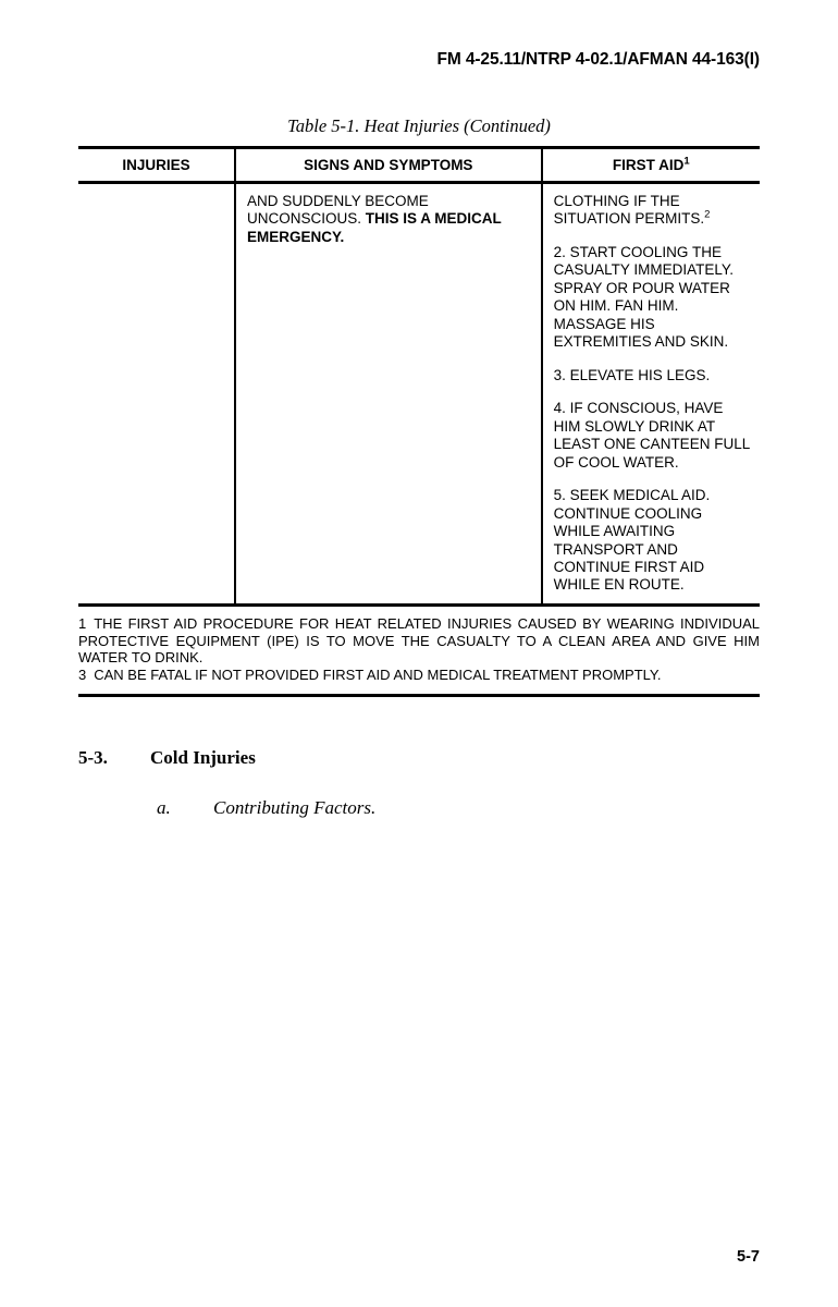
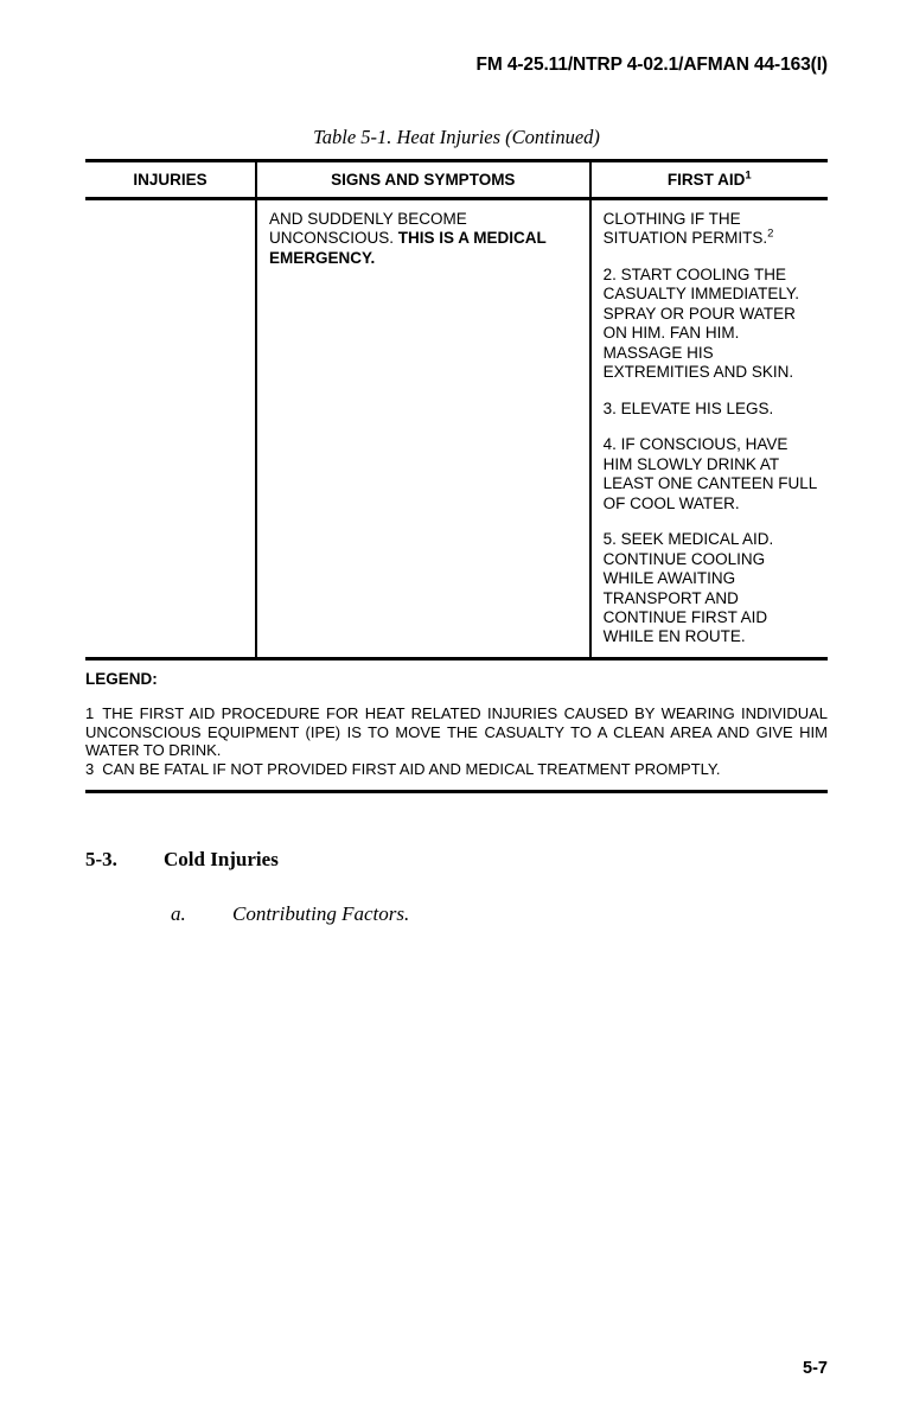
  FM 4-25.11/NTRP 4-02.1/AFMAN 44-163(I)
  Table 5-1. Heat Injuries (Continued)
  INJURIES	SIGNS AND SYMPTOMS	FIRST AID1
  	AND SUDDENLY BECOME UNCONSCIOUS. THIS IS A MEDICAL EMERGENCY.	CLOTHING IF THE SITUATION PERMITS.2 2. START COOLING THE CASUALTY IMMEDIATELY. SPRAY OR POUR WATER ON HIM. FAN HIM. MASSAGE HIS EXTREMITIES AND SKIN. 3. ELEVATE HIS LEGS. 4. IF CONSCIOUS, HAVE HIM SLOWLY DRINK AT LEAST ONE CANTEEN FULL OF COOL WATER. 5. SEEK MEDICAL AID. CONTINUE COOLING WHILE AWAITING TRANSPORT AND CONTINUE FIRST AID WHILE EN ROUTE.
+ LEGEND:
- 1 THE FIRST AID PROCEDURE FOR HEAT RELATED INJURIES CAUSED BY WEARING INDIVIDUAL PROTECTIVE EQUIPMENT (IPE) IS TO MOVE THE CASUALTY TO A CLEAN AREA AND GIVE HIM WATER TO DRINK.
+ 1 THE FIRST AID PROCEDURE FOR HEAT RELATED INJURIES CAUSED BY WEARING INDIVIDUAL UNCONSCIOUS EQUIPMENT (IPE) IS TO MOVE THE CASUALTY TO A CLEAN AREA AND GIVE HIM WATER TO DRINK.
  3 CAN BE FATAL IF NOT PROVIDED FIRST AID AND MEDICAL TREATMENT PROMPTLY.
  5-3. Cold Injuries
  a. Contributing Factors.
  5-7
